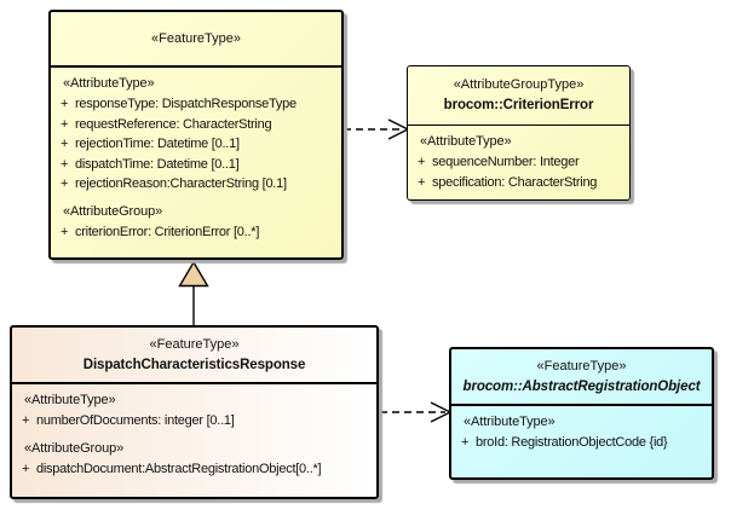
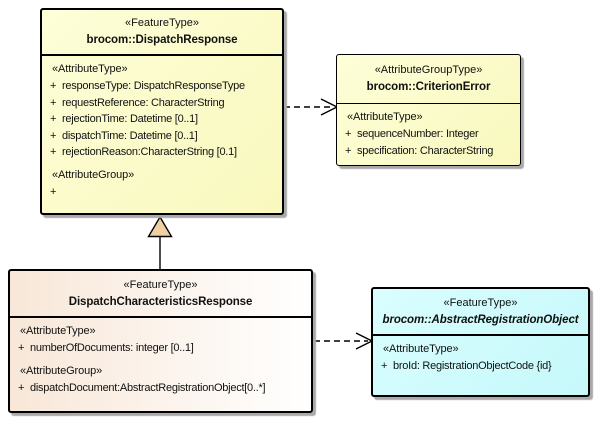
  «FeatureType»
+ brocom::DispatchResponse
  «AttributeType»
  +
  responseType: DispatchResponseType
  +
  requestReference: CharacterString
  +
  rejectionTime: Datetime [0..1]
  +
  dispatchTime: Datetime [0..1]
  +
  rejectionReason:CharacterString [0.1]
  «AttributeGroup»
  +
- criterionError: CriterionError [0..*]
  «AttributeGroupType»
  brocom::CriterionError
  «AttributeType»
  +
  sequenceNumber: Integer
  +
  specification: CharacterString
  «FeatureType»
  DispatchCharacteristicsResponse
  «AttributeType»
  +
  numberOfDocuments: integer [0..1]
  «AttributeGroup»
  +
  dispatchDocument:AbstractRegistrationObject[0..*]
  «FeatureType»
  brocom::AbstractRegistrationObject
  «AttributeType»
  +
  broId: RegistrationObjectCode {id}
